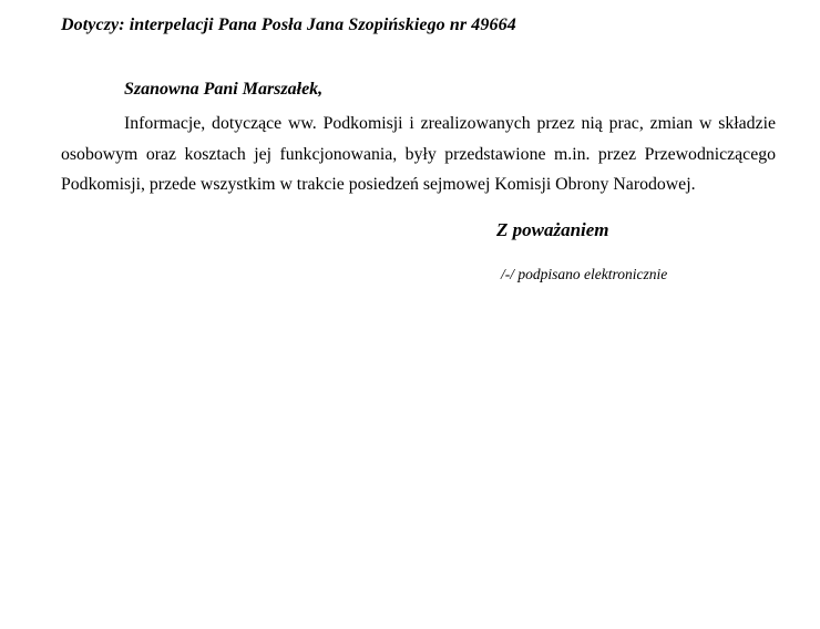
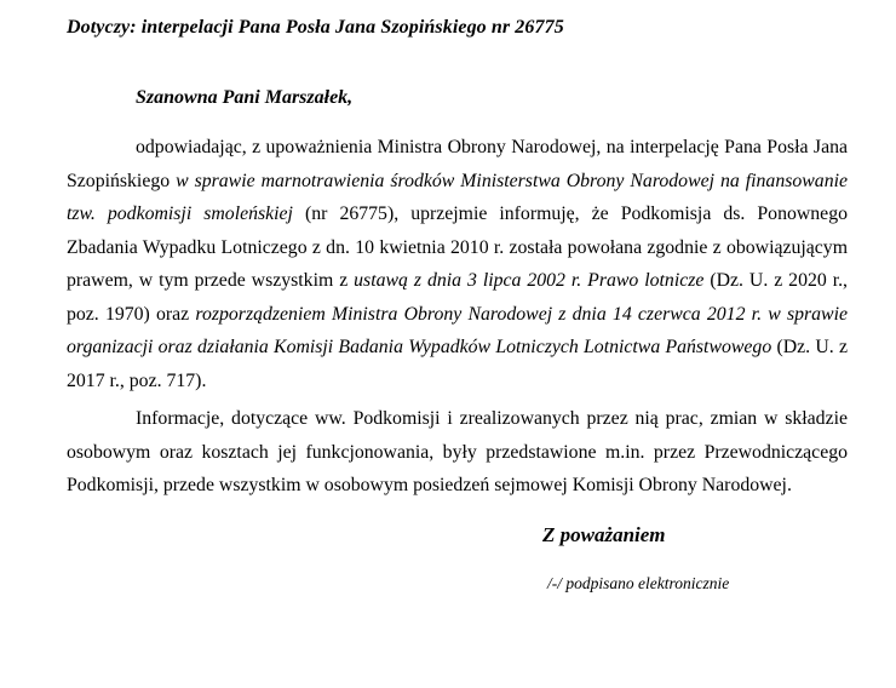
- Dotyczy: interpelacji Pana Posła Jana Szopińskiego nr 49664
+ Dotyczy: interpelacji Pana Posła Jana Szopińskiego nr 26775
  Szanowna Pani Marszałek,
+ odpowiadając, z upoważnienia Ministra Obrony Narodowej, na interpelację Pana Posła Jana Szopińskiego w sprawie marnotrawienia środków Ministerstwa Obrony Narodowej na finansowanie tzw. podkomisji smoleńskiej (nr 26775), uprzejmie informuję, że Podkomisja ds. Ponownego Zbadania Wypadku Lotniczego z dn. 10 kwietnia 2010 r. została powołana zgodnie z obowiązującym prawem, w tym przede wszystkim z ustawą z dnia 3 lipca 2002 r. Prawo lotnicze (Dz. U. z 2020 r., poz. 1970) oraz rozporządzeniem Ministra Obrony Narodowej z dnia 14 czerwca 2012 r. w sprawie organizacji oraz działania Komisji Badania Wypadków Lotniczych Lotnictwa Państwowego (Dz. U. z 2017 r., poz. 717).
- Informacje, dotyczące ww. Podkomisji i zrealizowanych przez nią prac, zmian w składzie osobowym oraz kosztach jej funkcjonowania, były przedstawione m.in. przez Przewodniczącego Podkomisji, przede wszystkim w trakcie posiedzeń sejmowej Komisji Obrony Narodowej.
+ Informacje, dotyczące ww. Podkomisji i zrealizowanych przez nią prac, zmian w składzie osobowym oraz kosztach jej funkcjonowania, były przedstawione m.in. przez Przewodniczącego Podkomisji, przede wszystkim w osobowym posiedzeń sejmowej Komisji Obrony Narodowej.
  Z poważaniem
  /-/ podpisano elektronicznie
